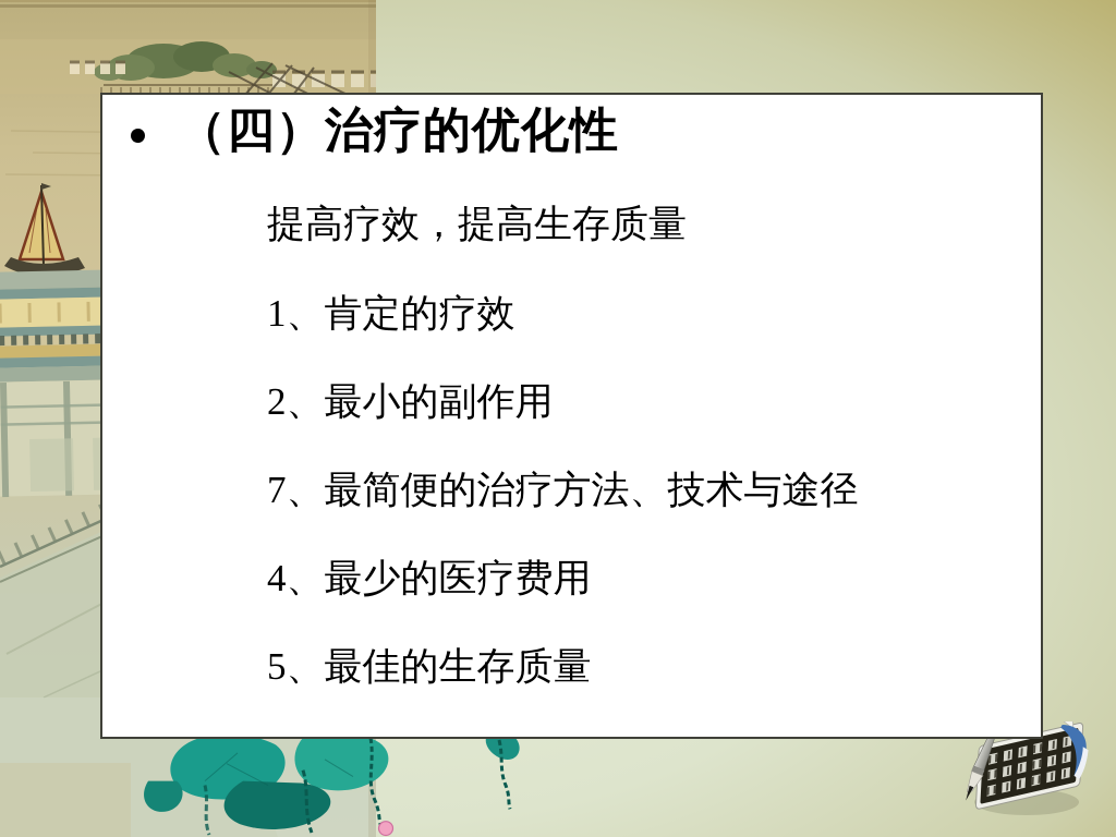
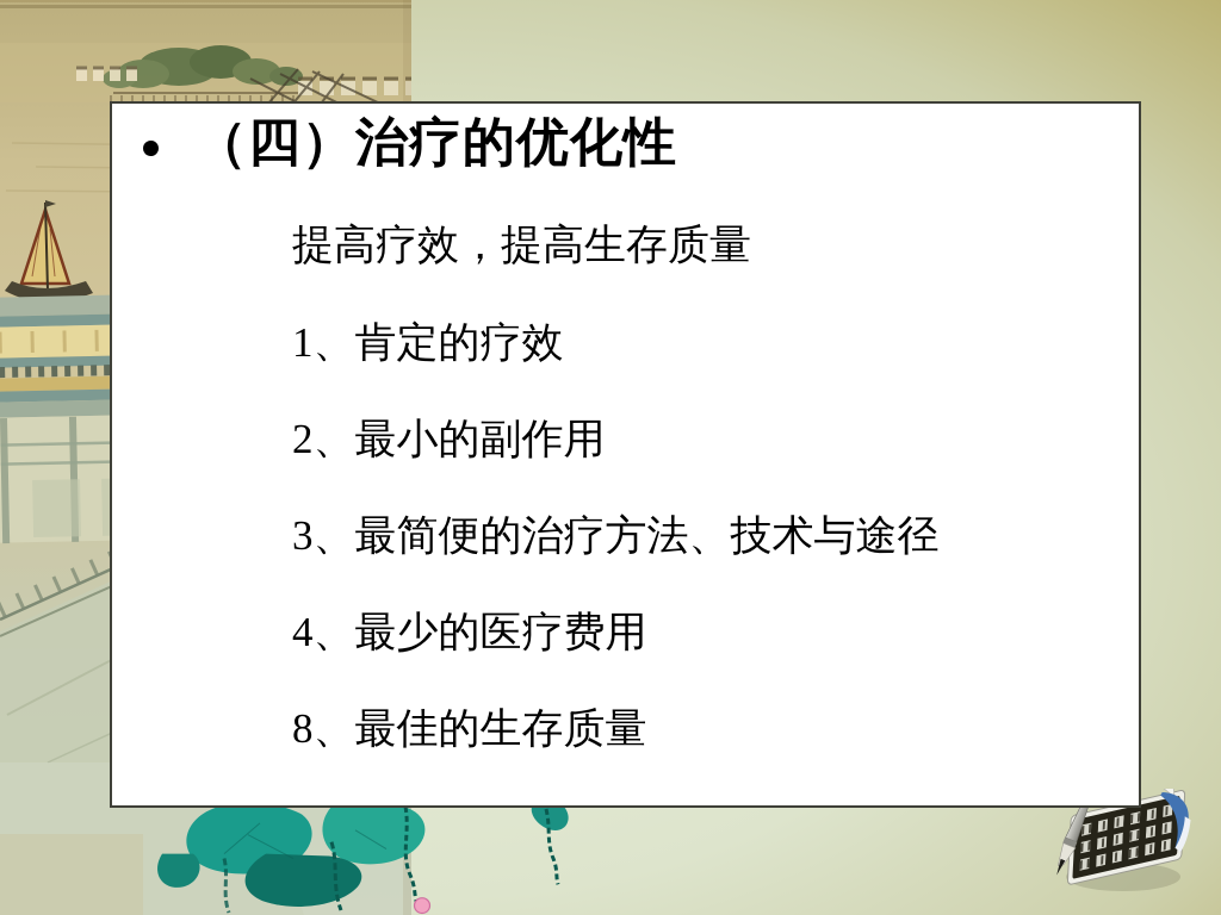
  （四）治疗的优化性
  提高疗效，提高生存质量
  1、肯定的疗效
  2、最小的副作用
- 7、最简便的治疗方法、技术与途径
+ 3、最简便的治疗方法、技术与途径
  4、最少的医疗费用
- 5、最佳的生存质量
+ 8、最佳的生存质量
